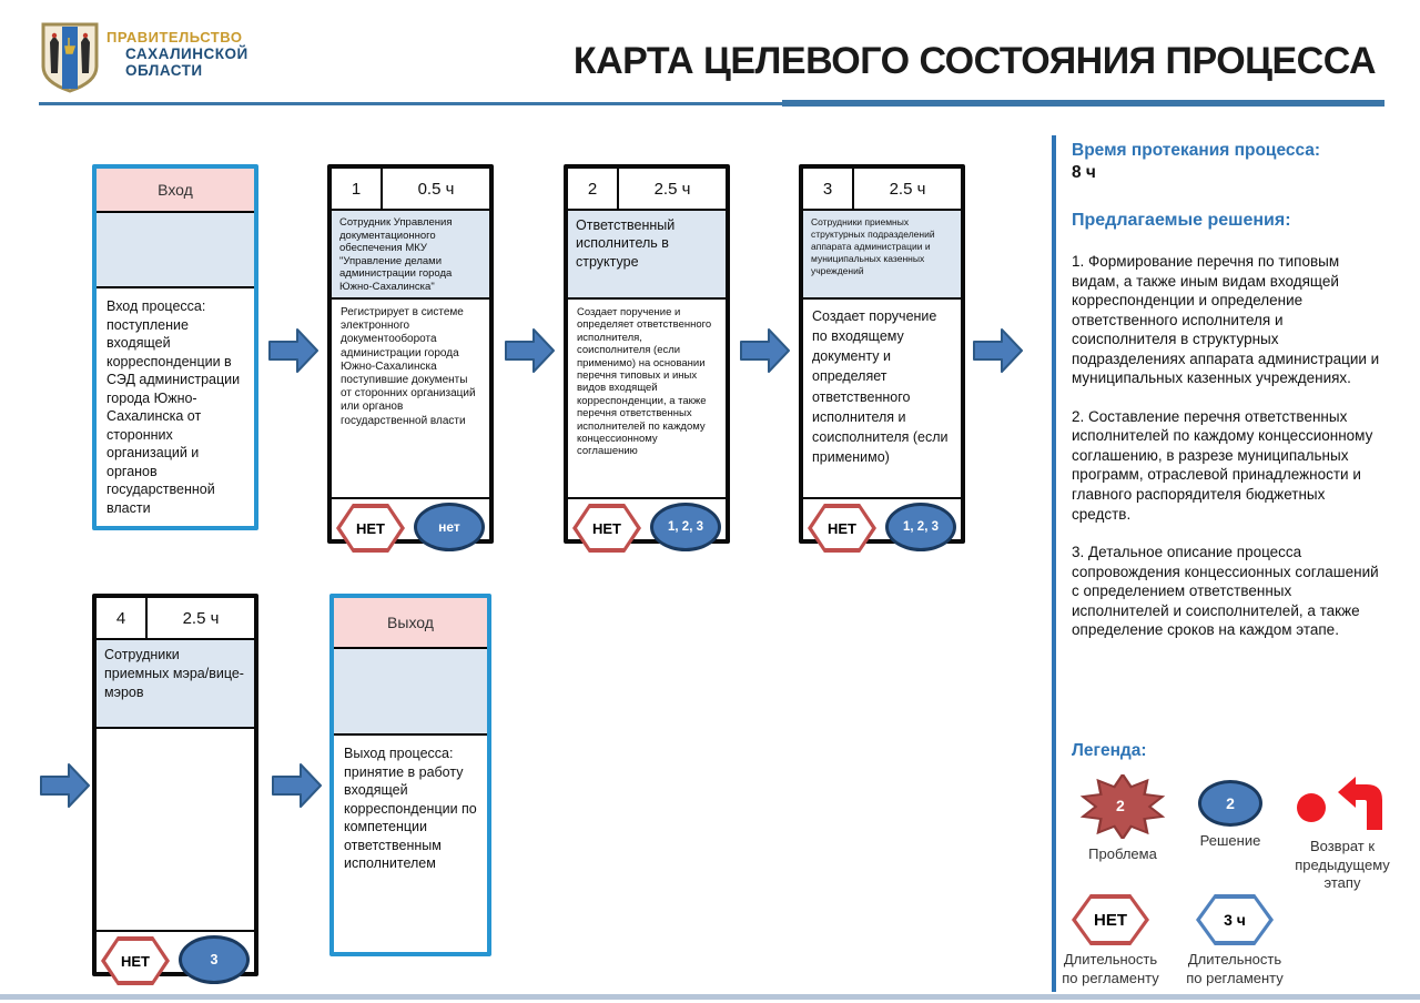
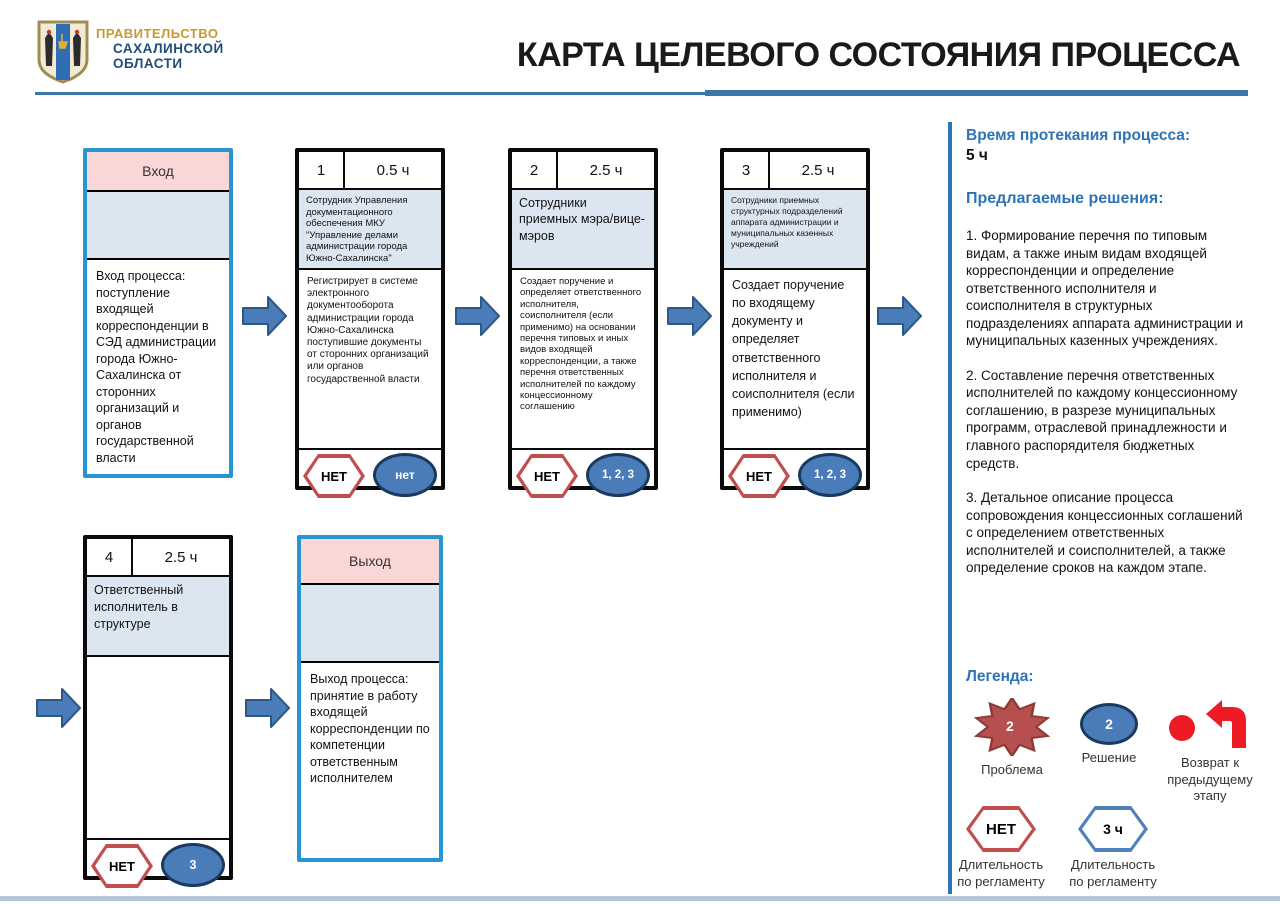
  ПРАВИТЕЛЬСТВО
  САХАЛИНСКОЙ
  ОБЛАСТИ
  КАРТА ЦЕЛЕВОГО СОСТОЯНИЯ ПРОЦЕССА
  Вход
  Вход процесса: поступление входящей корреспонденции в СЭД администрации города Южно-Сахалинска от сторонних организаций и органов государственной власти
  1
  0.5 ч
  Сотрудник Управления документационного обеспечения МКУ "Управление делами администрации города Южно-Сахалинска"
  Регистрирует в системе электронного документооборота администрации города Южно-Сахалинска поступившие документы от сторонних организаций или органов государственной власти
  НЕТ
  нет
  2
  2.5 ч
- Ответственный исполнитель в структуре
+ Сотрудники приемных мэра/вице-мэров
  Создает поручение и определяет ответственного исполнителя, соисполнителя (если применимо) на основании перечня типовых и иных видов входящей корреспонденции, а также перечня ответственных исполнителей по каждому концессионному соглашению
  НЕТ
  1, 2, 3
  3
  2.5 ч
  Сотрудники приемных структурных подразделений аппарата администрации и муниципальных казенных учреждений
  Создает поручение по входящему документу и определяет ответственного исполнителя и соисполнителя (если применимо)
  НЕТ
  1, 2, 3
  4
  2.5 ч
- Сотрудники приемных мэра/вице-мэров
+ Ответственный исполнитель в структуре
  НЕТ
  3
  Выход
  Выход процесса: принятие в работу входящей корреспонденции по компетенции ответственным исполнителем
  Время протекания процесса:
- 8 ч
+ 5 ч
  Предлагаемые решения:
  1. Формирование перечня по типовым видам, а также иным видам входящей корреспонденции и определение ответственного исполнителя и соисполнителя в структурных подразделениях аппарата администрации и муниципальных казенных учреждениях.
  2. Составление перечня ответственных исполнителей по каждому концессионному соглашению, в разрезе муниципальных программ, отраслевой принадлежности и главного распорядителя бюджетных средств.
  3. Детальное описание процесса сопровождения концессионных соглашений с определением ответственных исполнителей и соисполнителей, а также определение сроков на каждом этапе.
  Легенда:
  2
  Проблема
  2
  Решение
  Возврат к предыдущему этапу
  НЕТ
  Длительность по регламенту
  3 ч
  Длительность по регламенту
